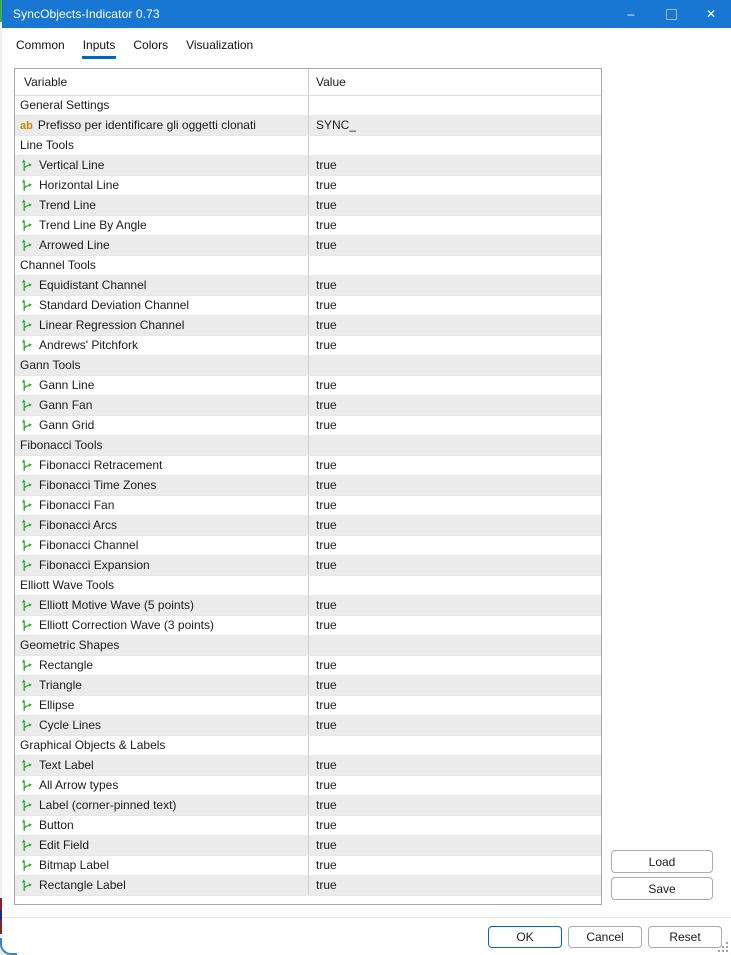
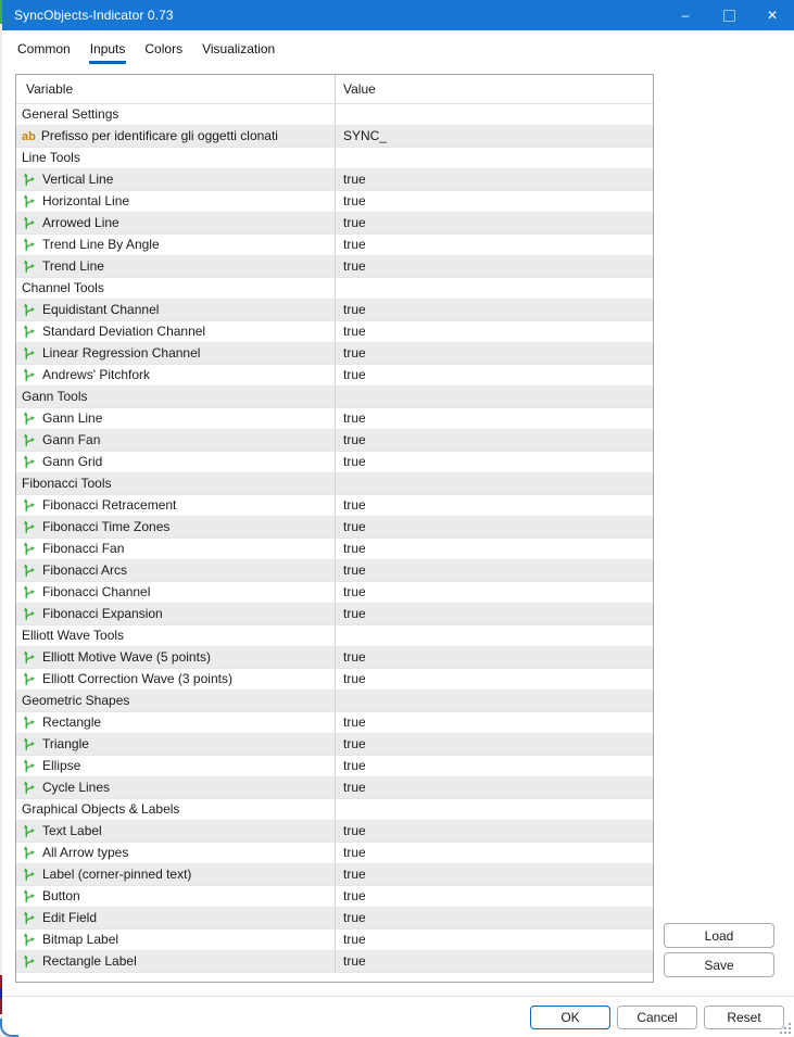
  SyncObjects-Indicator 0.73
  –
  ✕
  Common
  Inputs
  Colors
  Visualization
  Variable
  Value
  General Settings
  ab
  Prefisso per identificare gli oggetti clonati
  SYNC_
  Line Tools
  Vertical Line
  true
  Horizontal Line
  true
- Trend Line
+ Arrowed Line
  true
  Trend Line By Angle
  true
- Arrowed Line
+ Trend Line
  true
  Channel Tools
  Equidistant Channel
  true
  Standard Deviation Channel
  true
  Linear Regression Channel
  true
  Andrews' Pitchfork
  true
  Gann Tools
  Gann Line
  true
  Gann Fan
  true
  Gann Grid
  true
  Fibonacci Tools
  Fibonacci Retracement
  true
  Fibonacci Time Zones
  true
  Fibonacci Fan
  true
  Fibonacci Arcs
  true
  Fibonacci Channel
  true
  Fibonacci Expansion
  true
  Elliott Wave Tools
  Elliott Motive Wave (5 points)
  true
  Elliott Correction Wave (3 points)
  true
  Geometric Shapes
  Rectangle
  true
  Triangle
  true
  Ellipse
  true
  Cycle Lines
  true
  Graphical Objects & Labels
  Text Label
  true
  All Arrow types
  true
  Label (corner-pinned text)
  true
  Button
  true
  Edit Field
  true
  Bitmap Label
  true
  Rectangle Label
  true
  Load
  Save
  OK
  Cancel
  Reset
